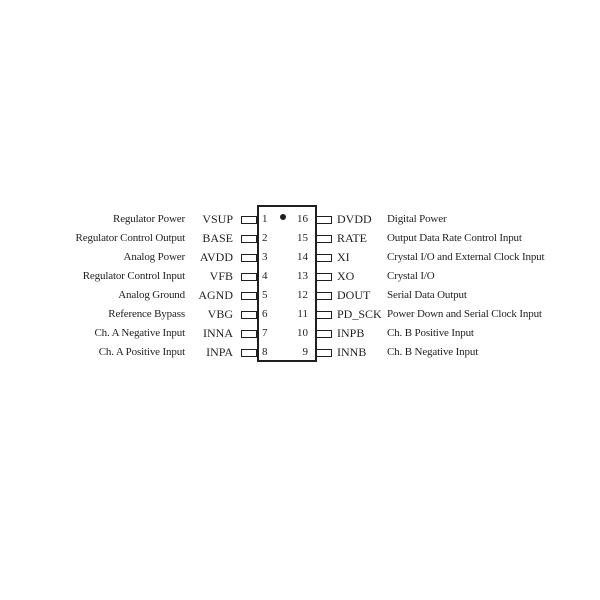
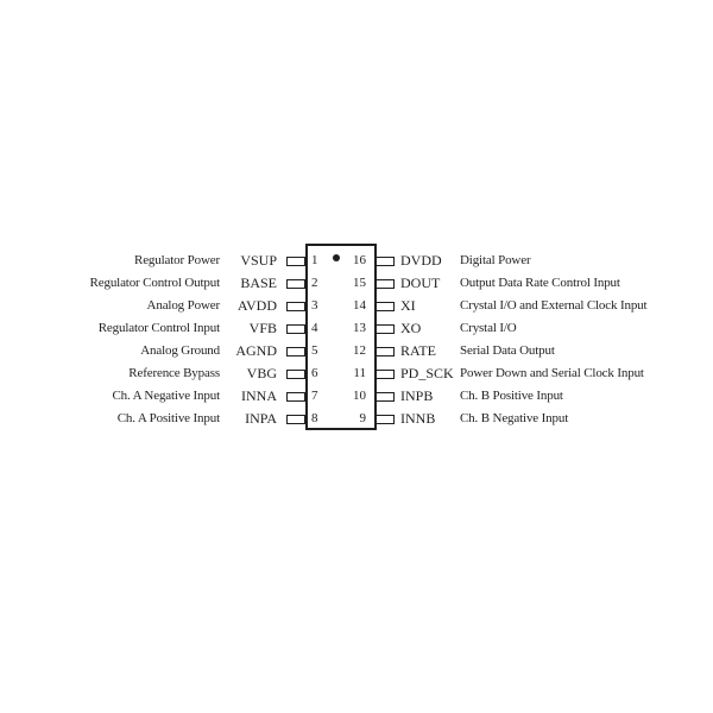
  Regulator Power
  VSUP
  1
  16
  DVDD
  Digital Power
  Regulator Control Output
  BASE
  2
  15
- RATE
+ DOUT
  Output Data Rate Control Input
  Analog Power
  AVDD
  3
  14
  XI
  Crystal I/O and External Clock Input
  Regulator Control Input
  VFB
  4
  13
  XO
  Crystal I/O
  Analog Ground
  AGND
  5
  12
- DOUT
+ RATE
  Serial Data Output
  Reference Bypass
  VBG
  6
  11
  PD_SCK
  Power Down and Serial Clock Input
  Ch. A Negative Input
  INNA
  7
  10
  INPB
  Ch. B Positive Input
  Ch. A Positive Input
  INPA
  8
  9
  INNB
  Ch. B Negative Input
